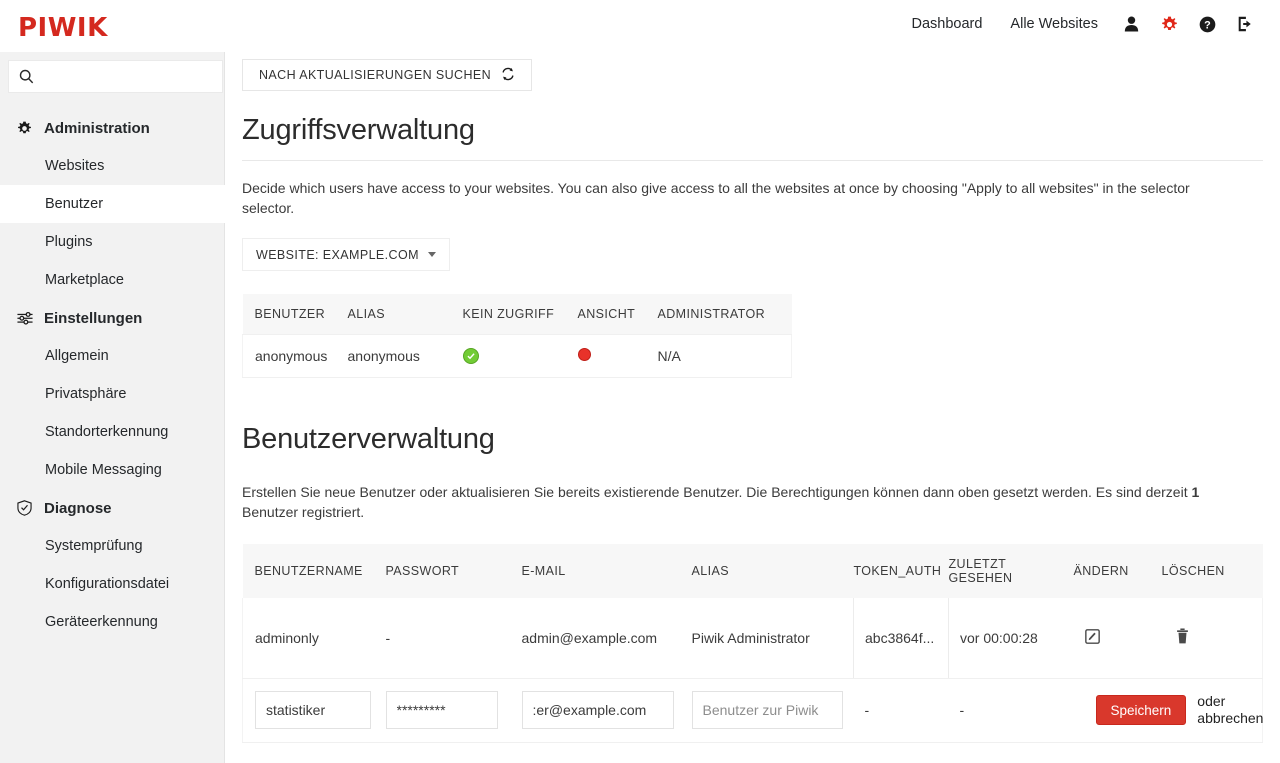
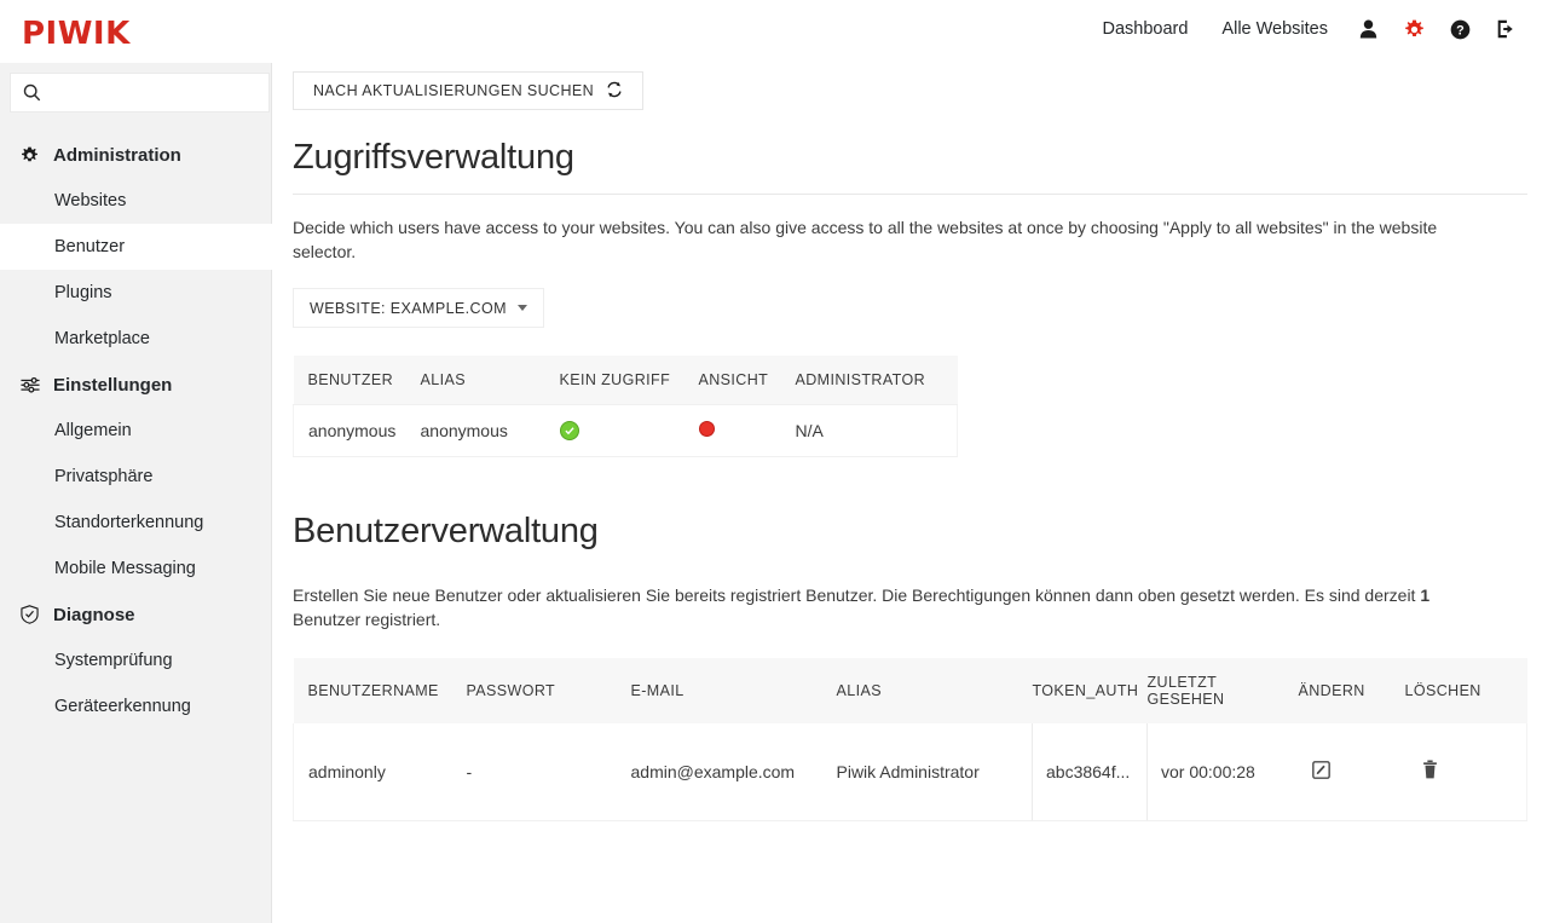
  PIWIK
  Dashboard
  Alle Websites
  ?
  Administration
  Websites
  Benutzer
  Plugins
  Marketplace
  Einstellungen
  Allgemein
  Privatsphäre
  Standorterkennung
  Mobile Messaging
  Diagnose
  Systemprüfung
- Konfigurationsdatei
  Geräteerkennung
  NACH AKTUALISIERUNGEN SUCHEN
  Zugriffsverwaltung
- Decide which users have access to your websites. You can also give access to all the websites at once by choosing "Apply to all websites" in the selector selector.
+ Decide which users have access to your websites. You can also give access to all the websites at once by choosing "Apply to all websites" in the website selector.
  WEBSITE: EXAMPLE.COM
  BENUTZER	ALIAS	KEIN ZUGRIFF	ANSICHT	ADMINISTRATOR
  anonymous	anonymous			N/A
  Benutzerverwaltung
- Erstellen Sie neue Benutzer oder aktualisieren Sie bereits existierende Benutzer. Die Berechtigungen können dann oben gesetzt werden. Es sind derzeit 1 Benutzer registriert.
+ Erstellen Sie neue Benutzer oder aktualisieren Sie bereits registriert Benutzer. Die Berechtigungen können dann oben gesetzt werden. Es sind derzeit 1 Benutzer registriert.
  BENUTZERNAME	PASSWORT	E-MAIL	ALIAS	TOKEN_AUTH	ZULETZT GESEHEN	ÄNDERN	LÖSCHEN
  adminonly	-	admin@example.com	Piwik Administrator	abc3864f...	vor 00:00:28
- statistiker	*********	:er@example.com	Benutzer zur Piwik	-	-	Speichern oder abbrechen
